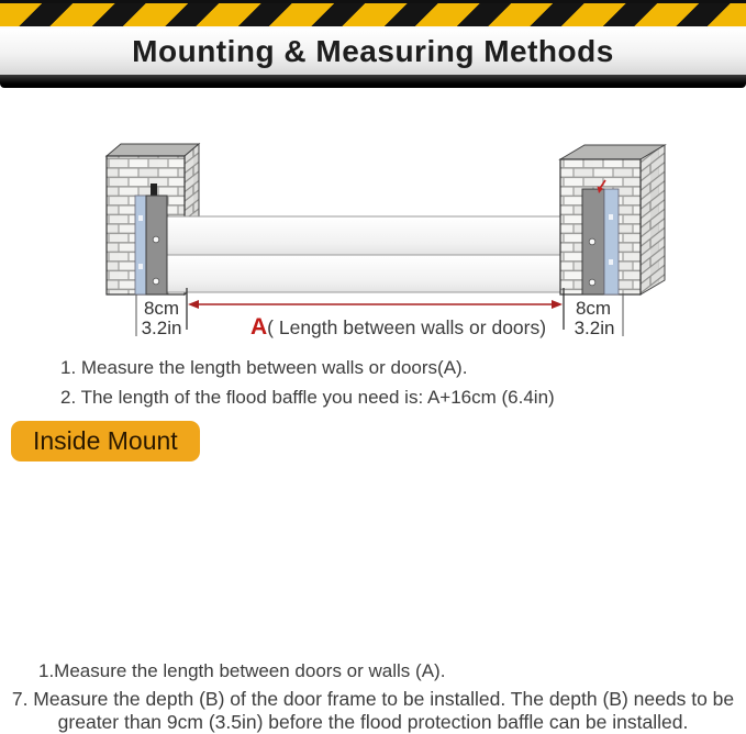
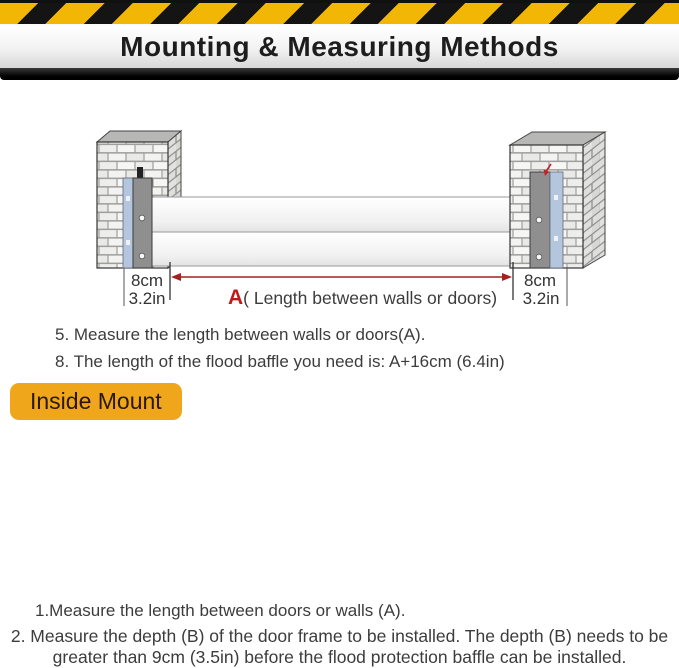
  Mounting & Measuring Methods
  Inside Mount
  8cm
  3.2in
  8cm
  3.2in
  A( Length between walls or doors)
- 1. Measure the length between walls or doors(A).
+ 5. Measure the length between walls or doors(A).
- 2. The length of the flood baffle you need is: A+16cm (6.4in)
+ 8. The length of the flood baffle you need is: A+16cm (6.4in)
  1.Measure the length between doors or walls (A).
- 7. Measure the depth (B) of the door frame to be installed. The depth (B) needs to be greater than 9cm (3.5in) before the flood protection baffle can be installed.
+ 2. Measure the depth (B) of the door frame to be installed. The depth (B) needs to be greater than 9cm (3.5in) before the flood protection baffle can be installed.
